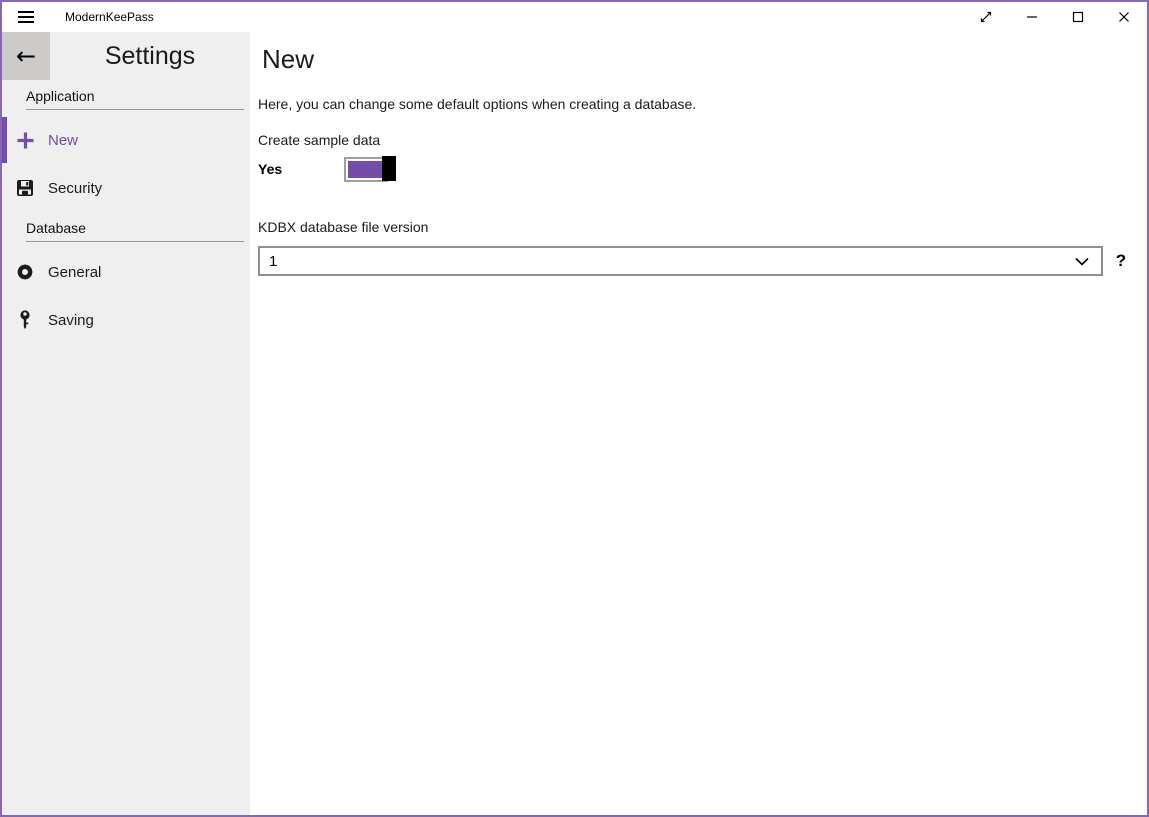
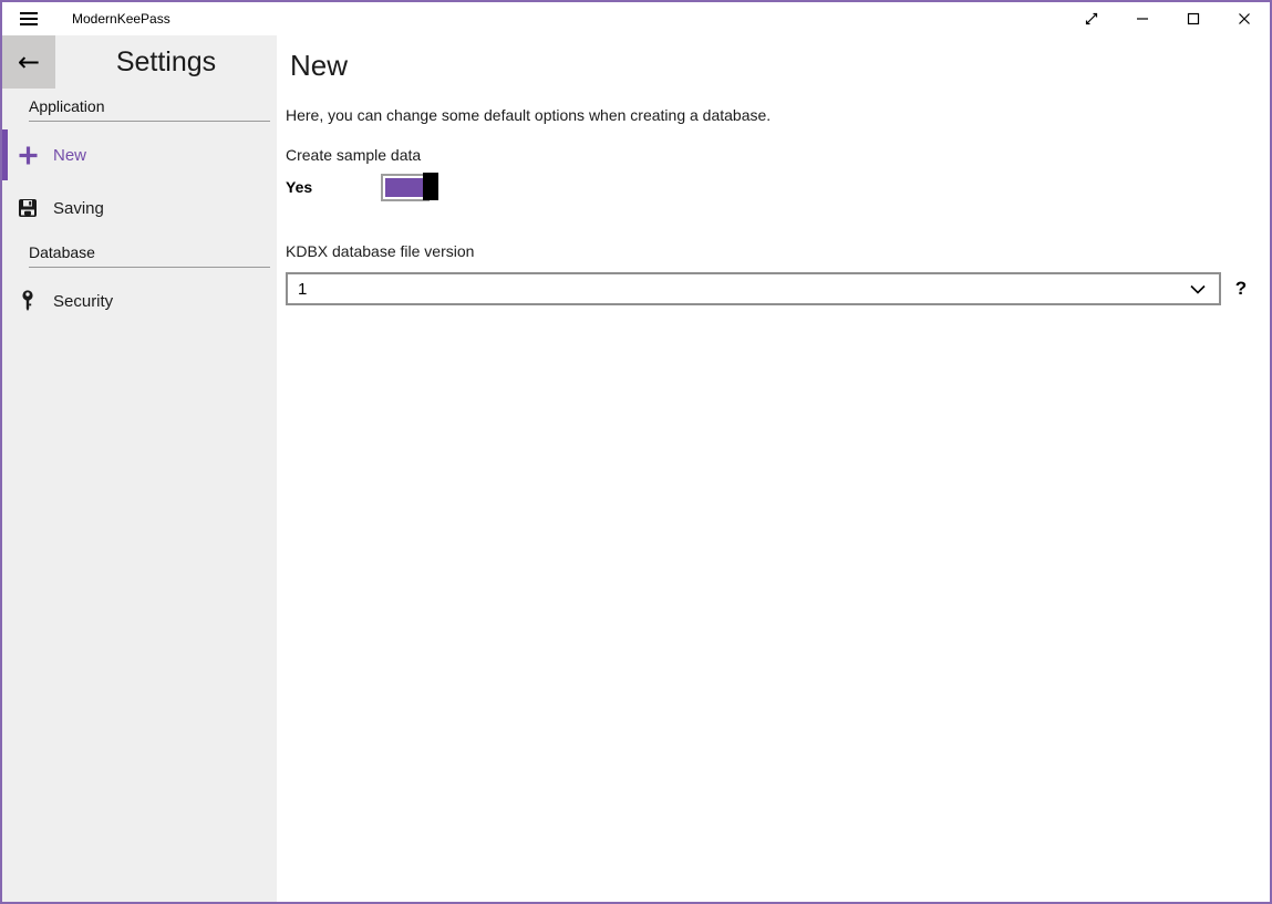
  ModernKeePass
  ←
  Settings
  Application
  New
- Security
+ Saving
  Database
- General
- Saving
+ Security
  New
  Here, you can change some default options when creating a database.
  Create sample data
  Yes
  KDBX database file version
  1
  ?
